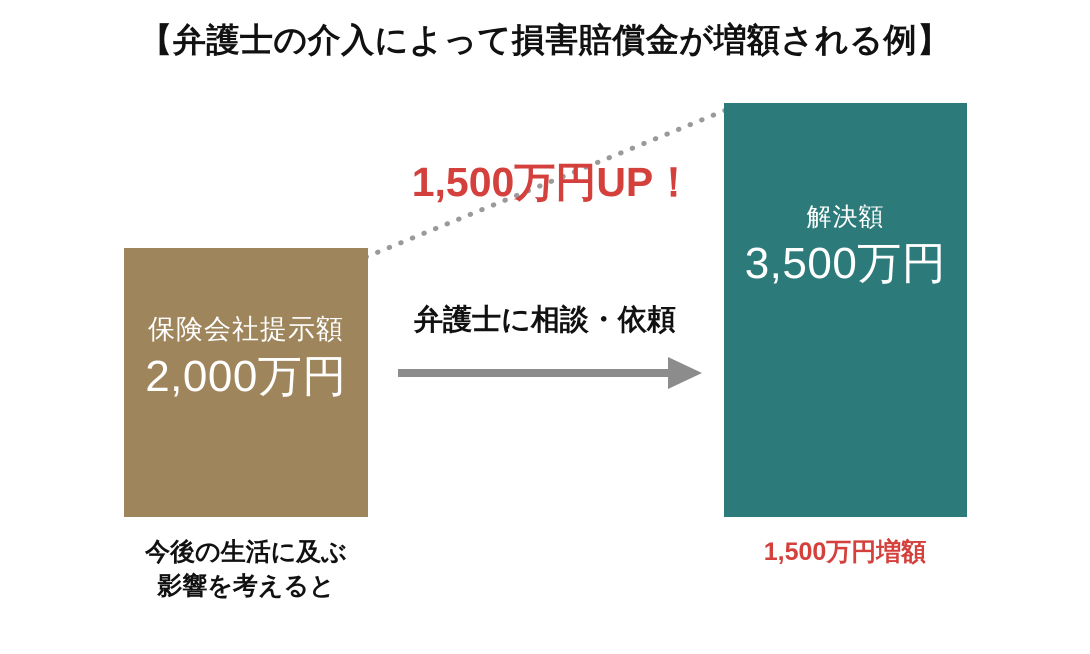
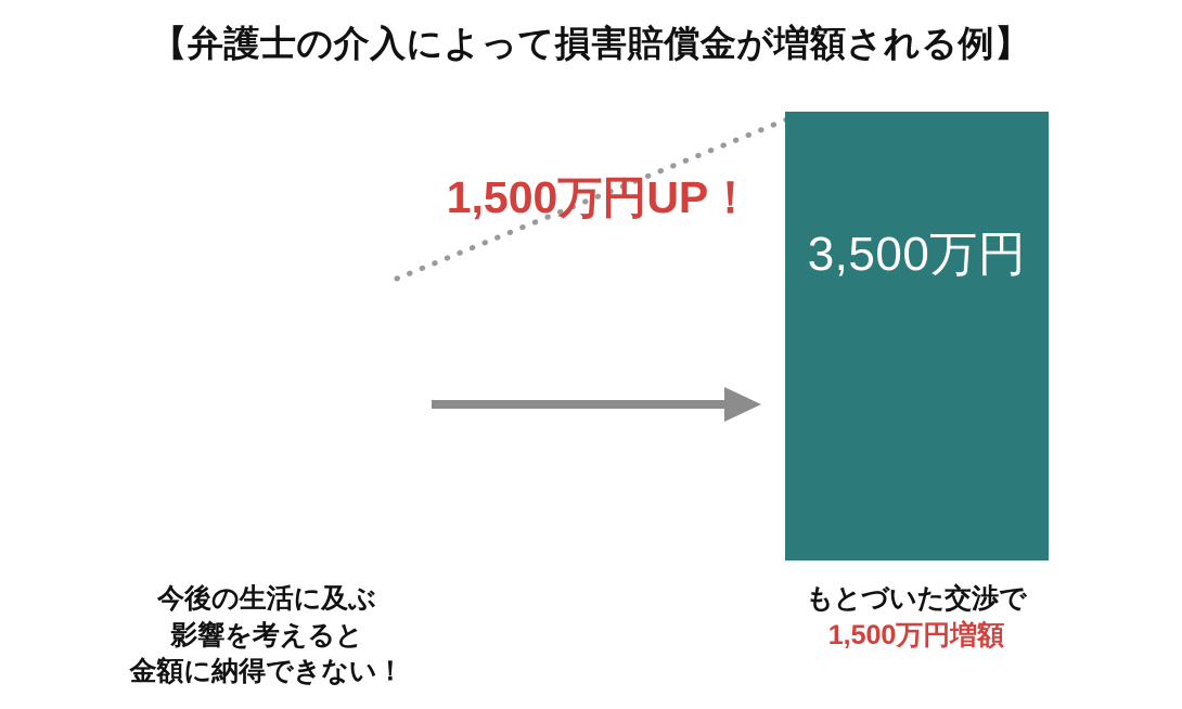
  【弁護士の介入によって損害賠償金が増額される例】
  1,500万円UP！
- 弁護士に相談・依頼
- 保険会社提示額
- 2,000万円
- 解決額
  3,500万円
  今後の生活に及ぶ
  影響を考えると
+ 金額に納得できない！
+ もとづいた交渉で
  1,500万円増額
